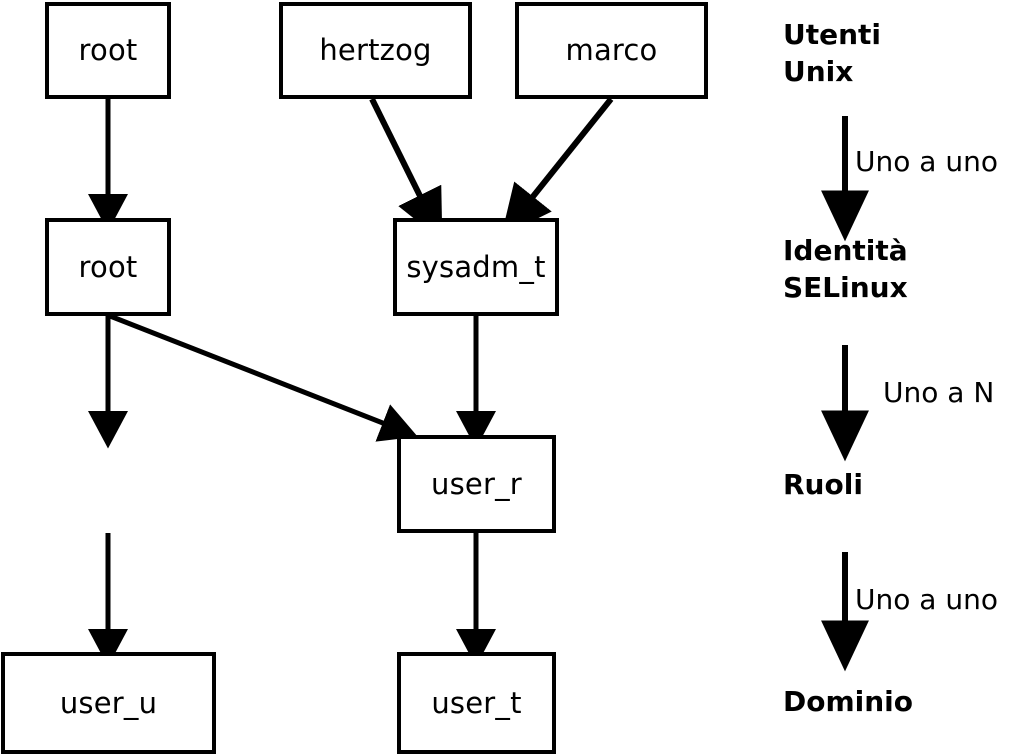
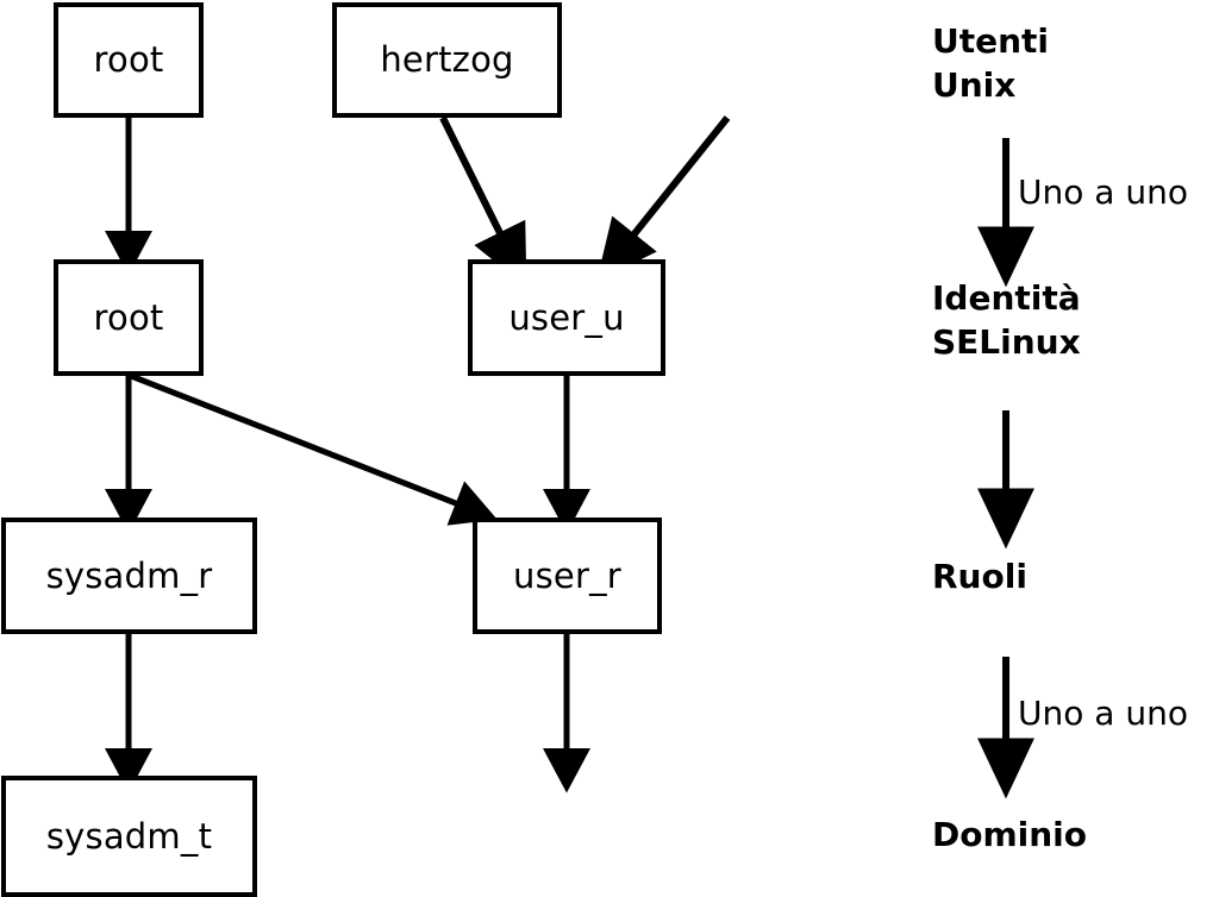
  root
  hertzog
- marco
  root
- sysadm_t
+ user_u
+ sysadm_r
  user_r
- user_u
+ sysadm_t
- user_t
  Utenti
  Unix
  Identità
  SELinux
  Ruoli
  Dominio
  Uno a uno
- Uno a N
  Uno a uno
